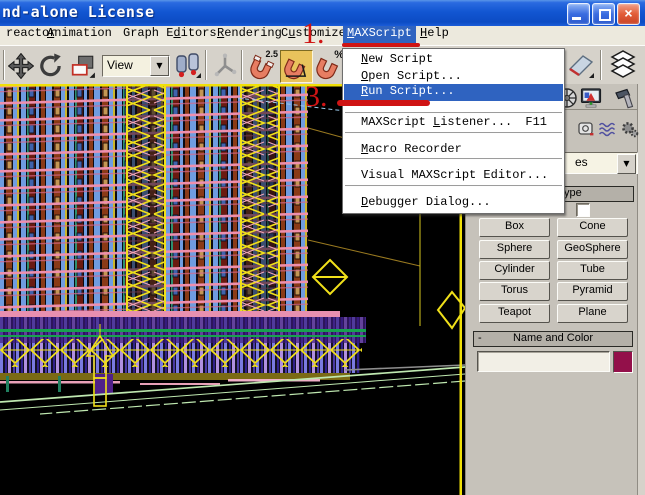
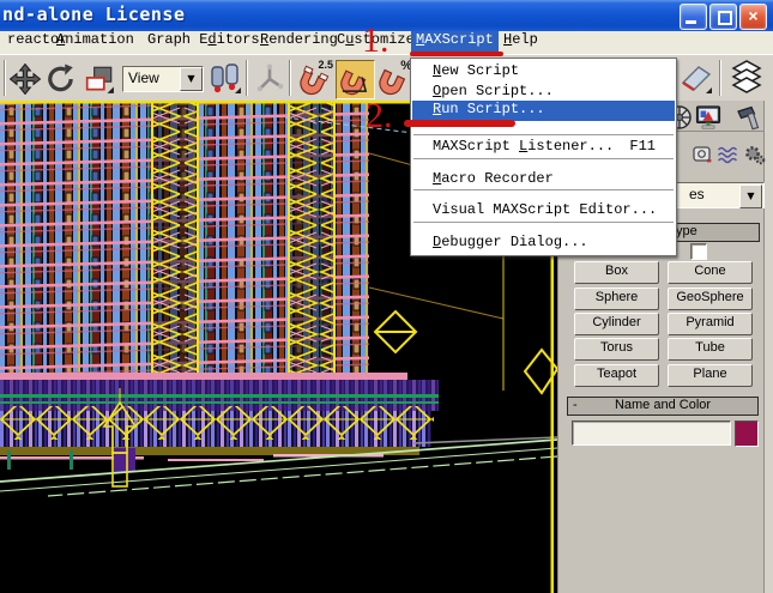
  nd-alone License
  ×
  reactor
  Animation
  Graph Editors
  Rendering
  Customiz
  MAXScript
  Help
  View
  ▼
  2.5
  %
  es
  ▼
  Box
  Cone
  Sphere
  GeoSphere
  Cylinder
- Tube
+ Pyramid
  Torus
- Pyramid
+ Tube
  Teapot
  Plane
  -
  Name and Color
  New Script
  Open Script...
  Run Script...
  MAXScript Listener...
  F11
  Macro Recorder
  Visual MAXScript Editor...
  Debugger Dialog...
  1.
- 3.
+ 2.
